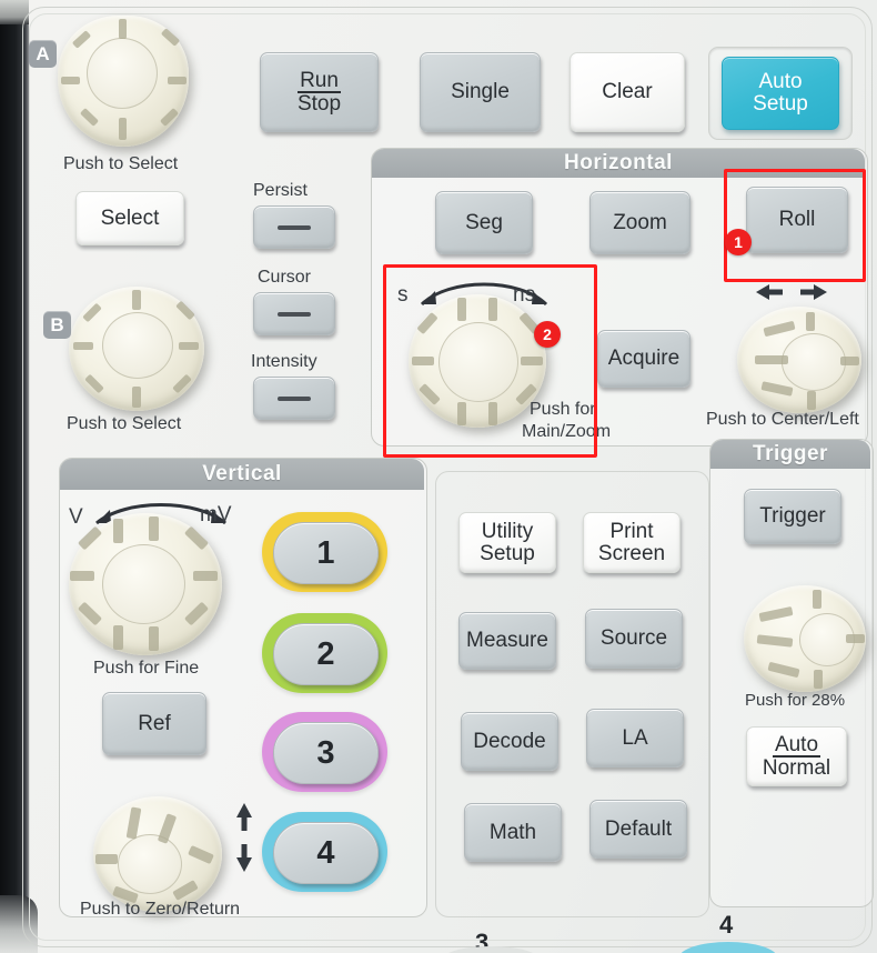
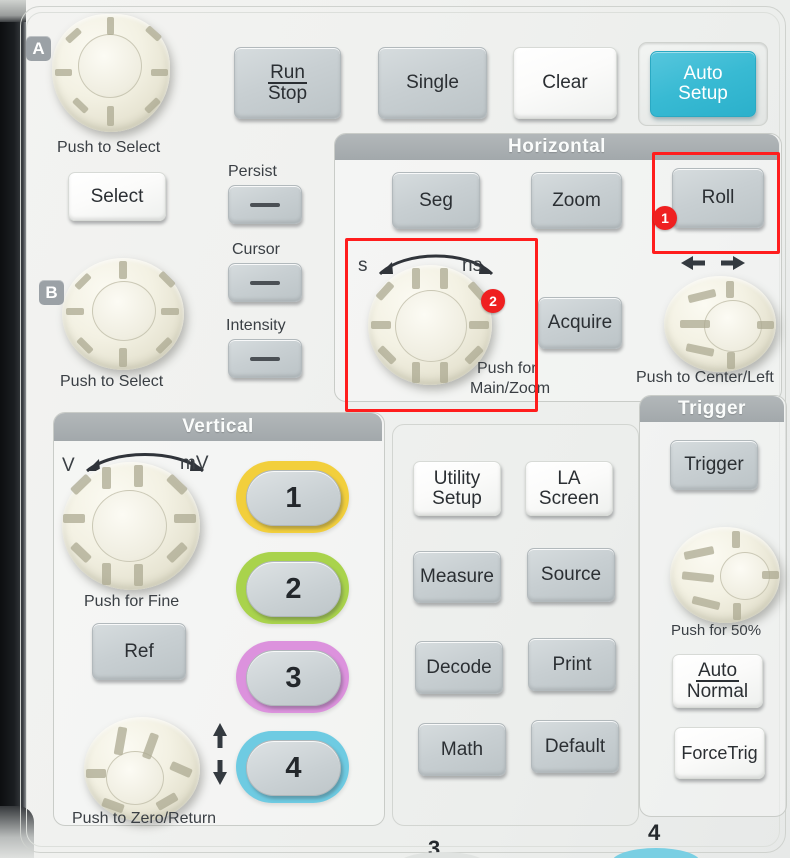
  A
  Push to Select
  Run
  Stop
  Single
  Clear
  Auto
  Setup
  Select
  B
  Push to Select
  Persist
  Cursor
  Intensity
  Horizontal
  Seg
  Zoom
  Roll
  s
  ns
  Push for
  Main/Zoom
  Acquire
  Push to Center/Left
  Vertical
  V
  mV
  Push for Fine
  Ref
  Push to Zero/Return
  1
  2
  3
  4
  Utility
  Setup
- Print
+ LA
  Screen
  Measure
  Source
  Decode
- LA
+ Print
  Math
  Default
  Trigger
  Trigger
- Push for 28%
+ Push for 50%
  Auto
  Normal
+ ForceTrig
  3
  4
  1
  2
